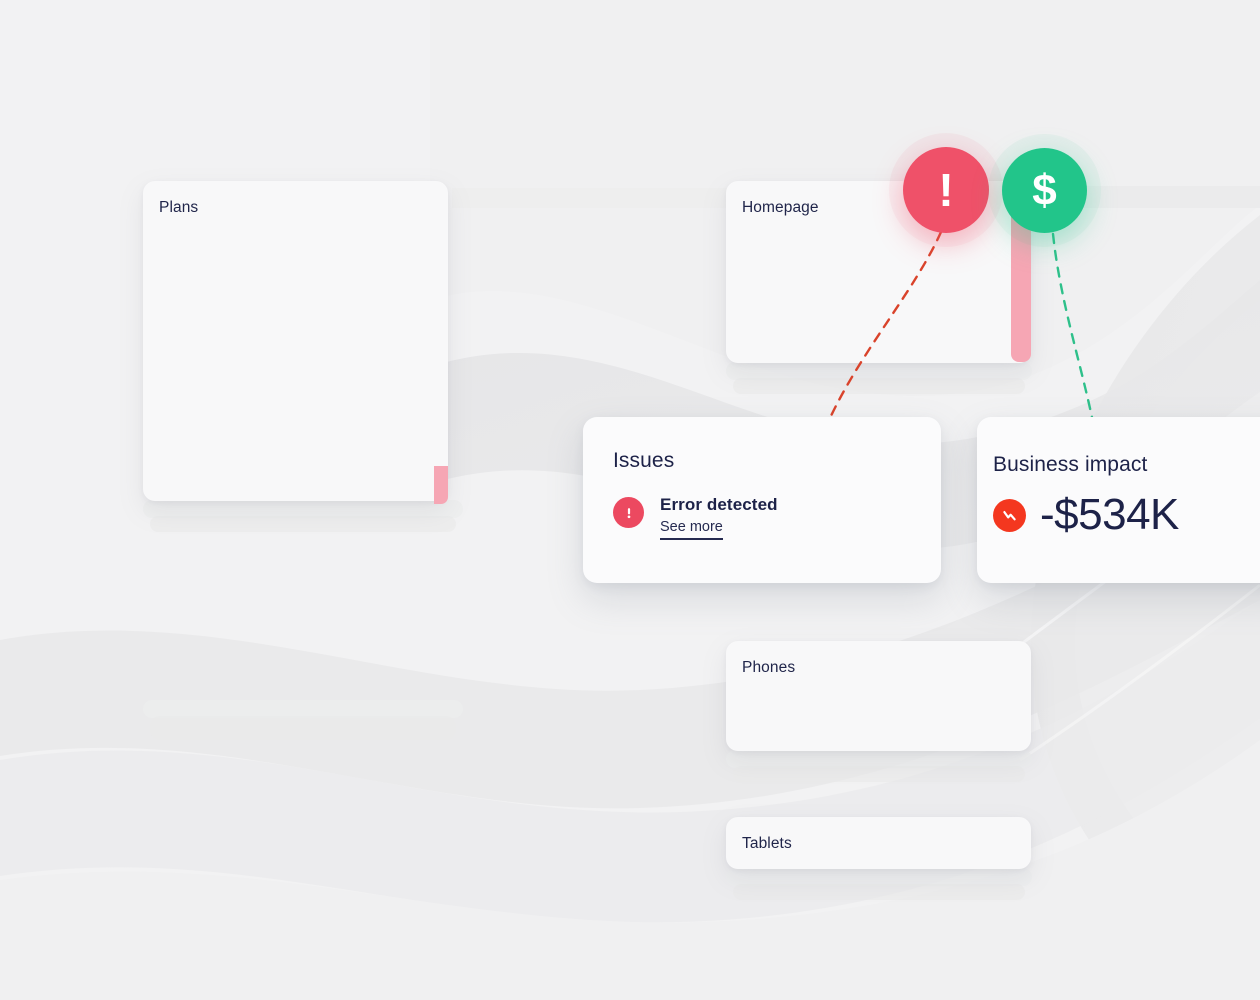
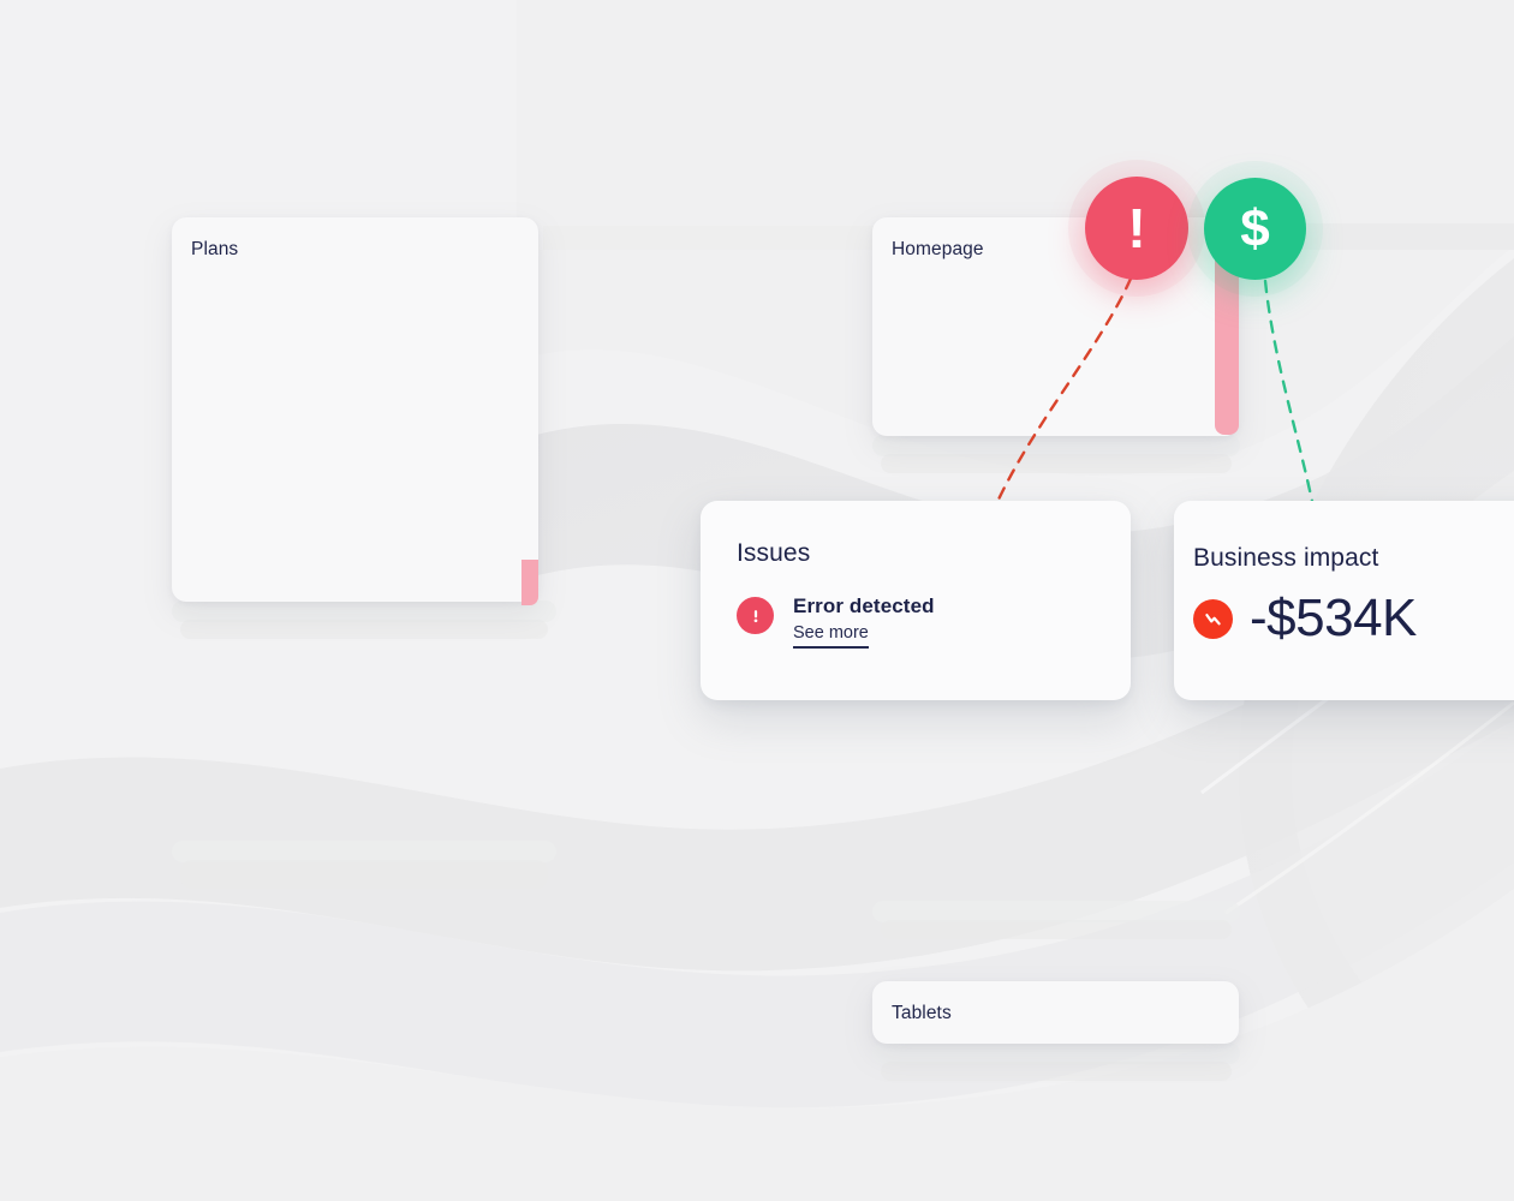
  Plans
  Homepage
- Phones
  Tablets
  Issues
  Error detected
  See more
  Business impact
  -$534K
  !
  $
